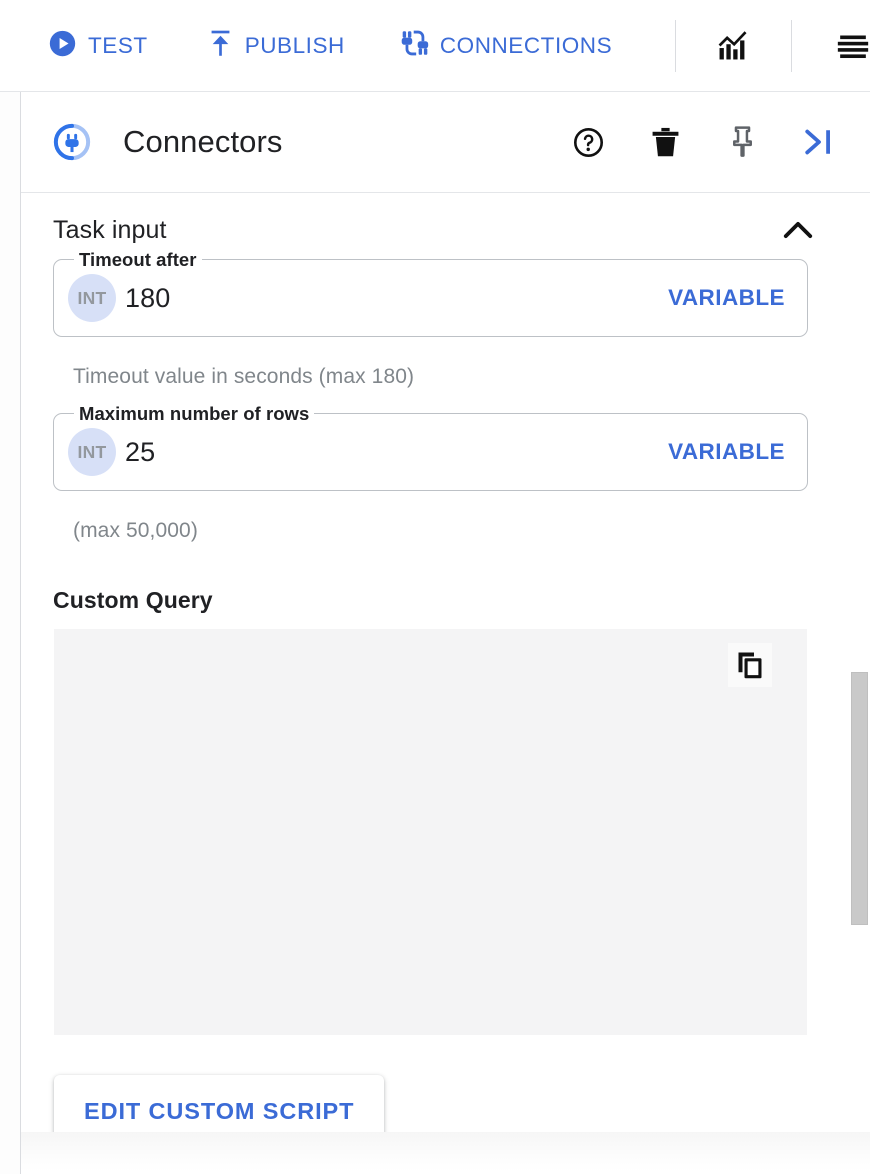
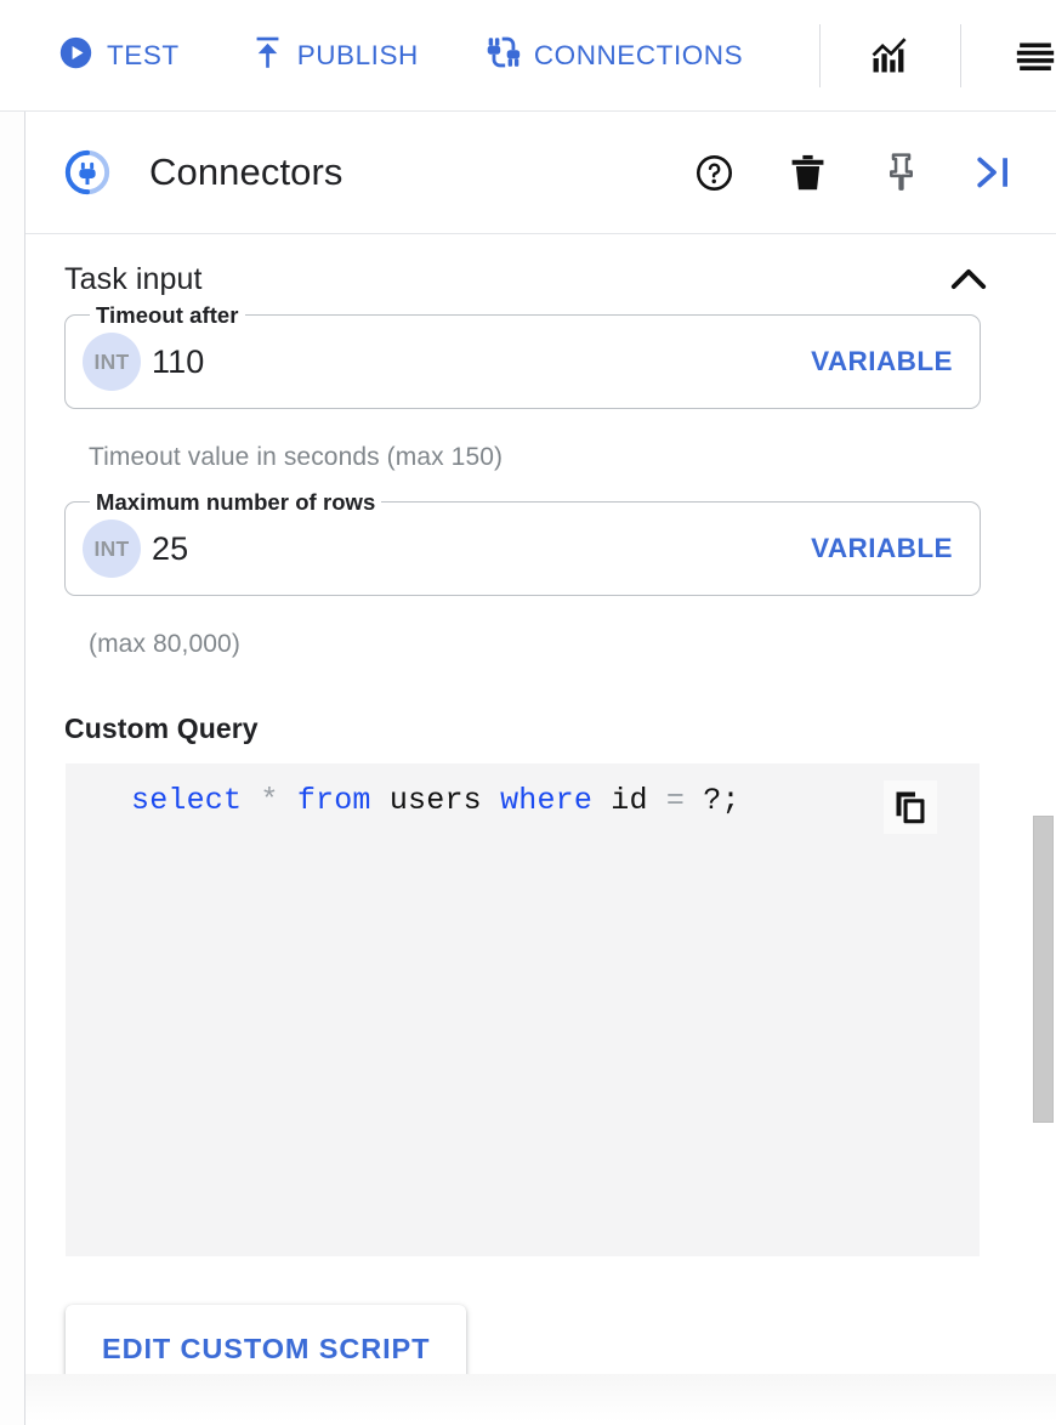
  TEST
  PUBLISH
  CONNECTIONS
  Connectors
  Task input
  Timeout after
  INT
- 180
+ 110
  VARIABLE
- Timeout value in seconds (max 180)
+ Timeout value in seconds (max 150)
  Maximum number of rows
  INT
  25
  VARIABLE
- (max 50,000)
+ (max 80,000)
  Custom Query
+ select * from users where id = ?;
  EDIT CUSTOM SCRIPT
